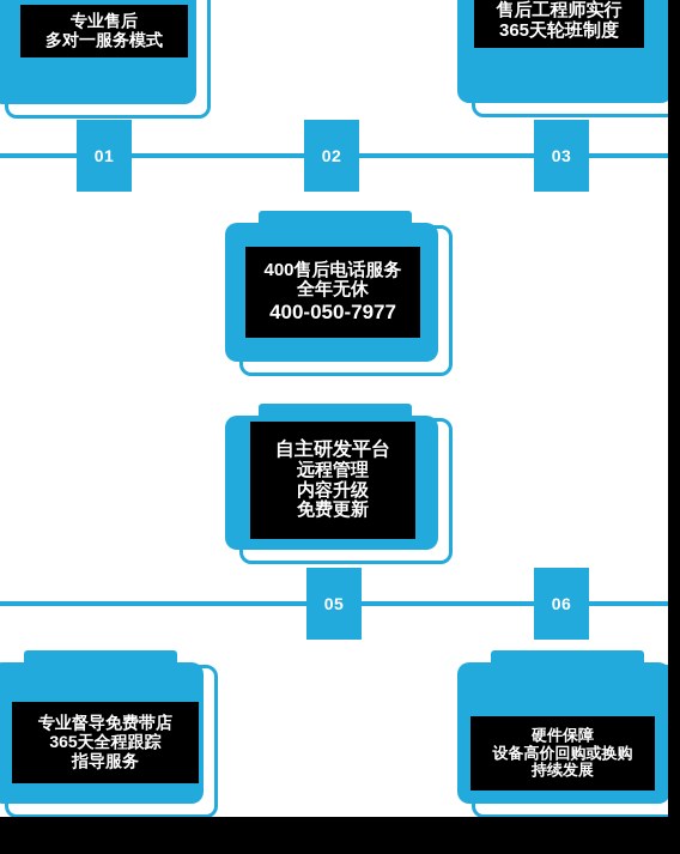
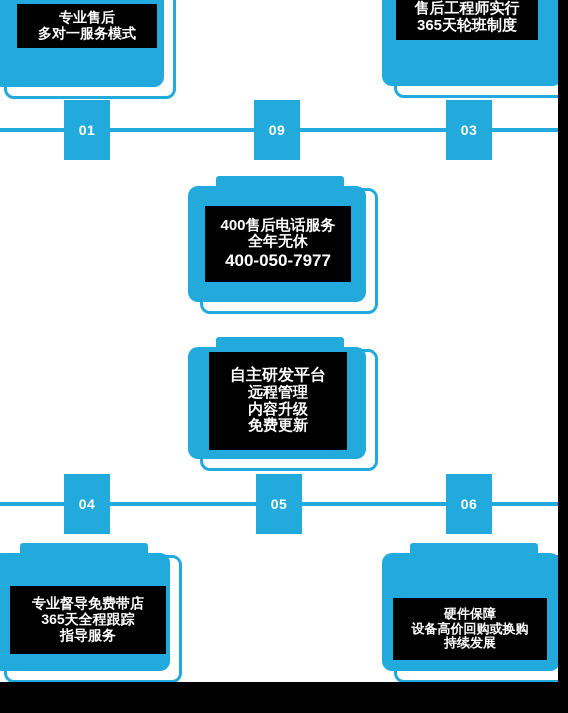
  专业售后
  多对一服务模式
  售后工程师实行
  365天轮班制度
  01
- 02
+ 09
  03
  400售后电话服务
  全年无休
  400-050-7977
  自主研发平台
  远程管理
  内容升级
  免费更新
+ 04
  05
  06
  专业督导免费带店
  365天全程跟踪
  指导服务
  硬件保障
  设备高价回购或换购
  持续发展
